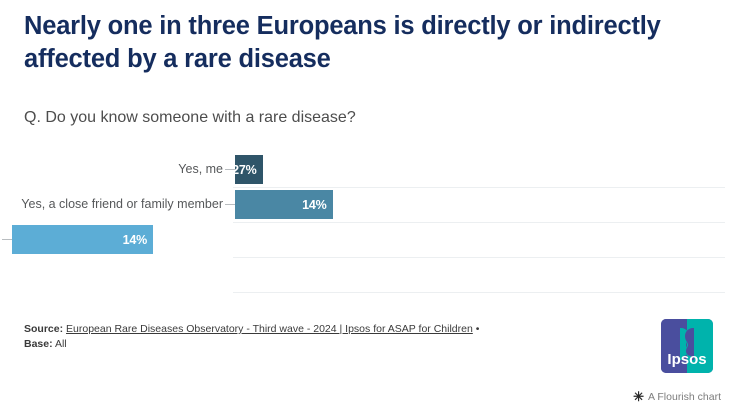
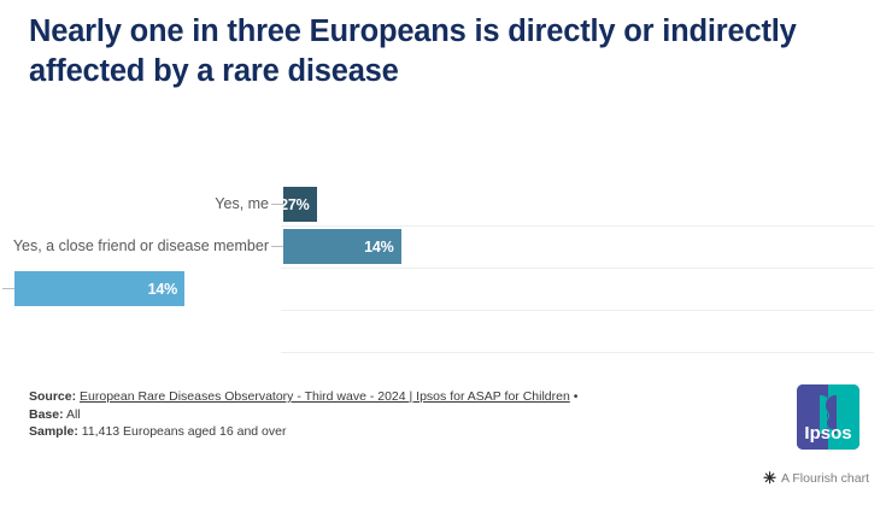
  Nearly one in three Europeans is directly or indirectly affected by a rare disease
- Q. Do you know someone with a rare disease?
  Yes, me
  27%
- Yes, a close friend or family member
+ Yes, a close friend or disease member
  14%
  14%
  Source: European Rare Diseases Observatory - Third wave - 2024 | Ipsos for ASAP for Children •
  Base: All
+ Sample: 11,413 Europeans aged 16 and over
  Ipsos
  ✳
  A Flourish chart
